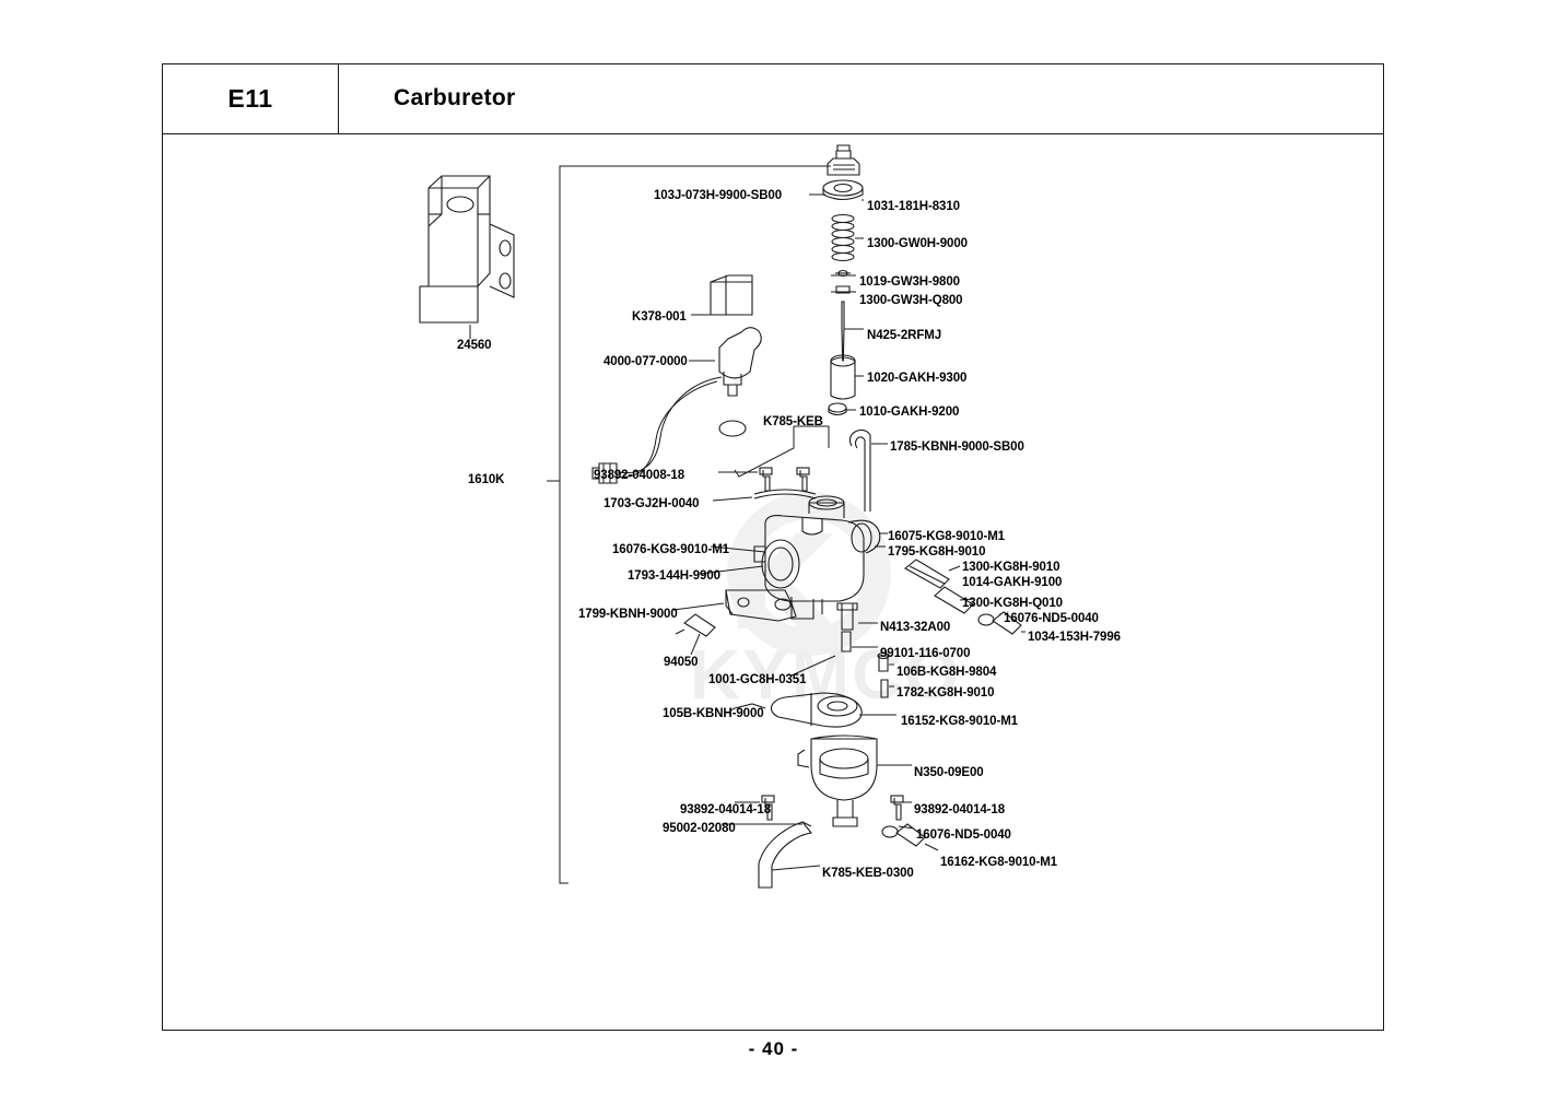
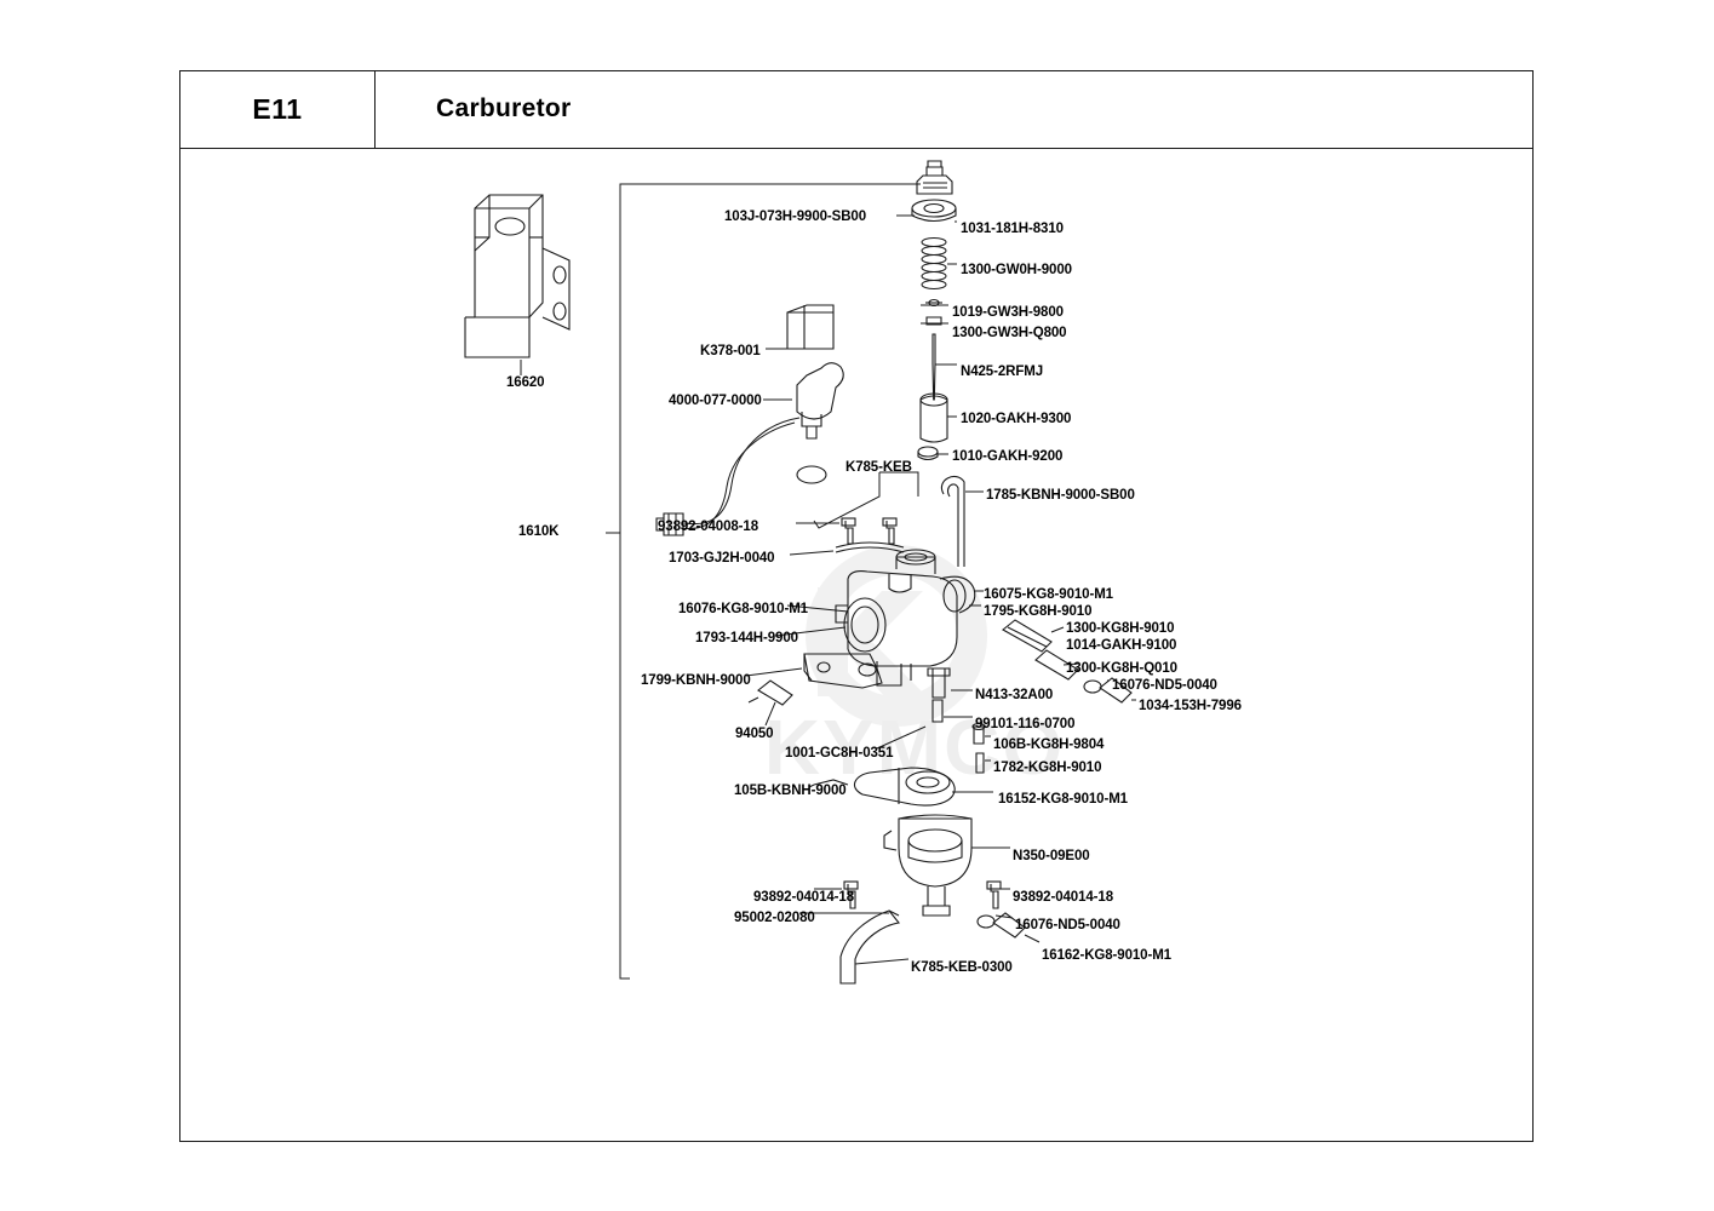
  KYMCO
  E11
  Carburetor
- 24560
+ 16620
  1610K
  103J-073H-9900-SB00
  1031-181H-8310
  1300-GW0H-9000
  1019-GW3H-9800
  1300-GW3H-Q800
  N425-2RFMJ
  1020-GAKH-9300
  1010-GAKH-9200
  K378-001
  4000-077-0000
  K785-KEB
  1785-KBNH-9000-SB00
  93892-04008-18
  1703-GJ2H-0040
  16075-KG8-9010-M1
  1795-KG8H-9010
  1300-KG8H-9010
  1014-GAKH-9100
  1300-KG8H-Q010
  16076-ND5-0040
  1034-153H-7996
  16076-KG8-9010-M1
  1793-144H-9900
  1799-KBNH-9000
  94050
  N413-32A00
  99101-116-0700
  106B-KG8H-9804
  1782-KG8H-9010
  1001-GC8H-0351
  105B-KBNH-9000
  16152-KG8-9010-M1
  N350-09E00
  93892-04014-18
  93892-04014-18
  95002-02080
  16076-ND5-0040
  16162-KG8-9010-M1
  K785-KEB-0300
- - 40 -
